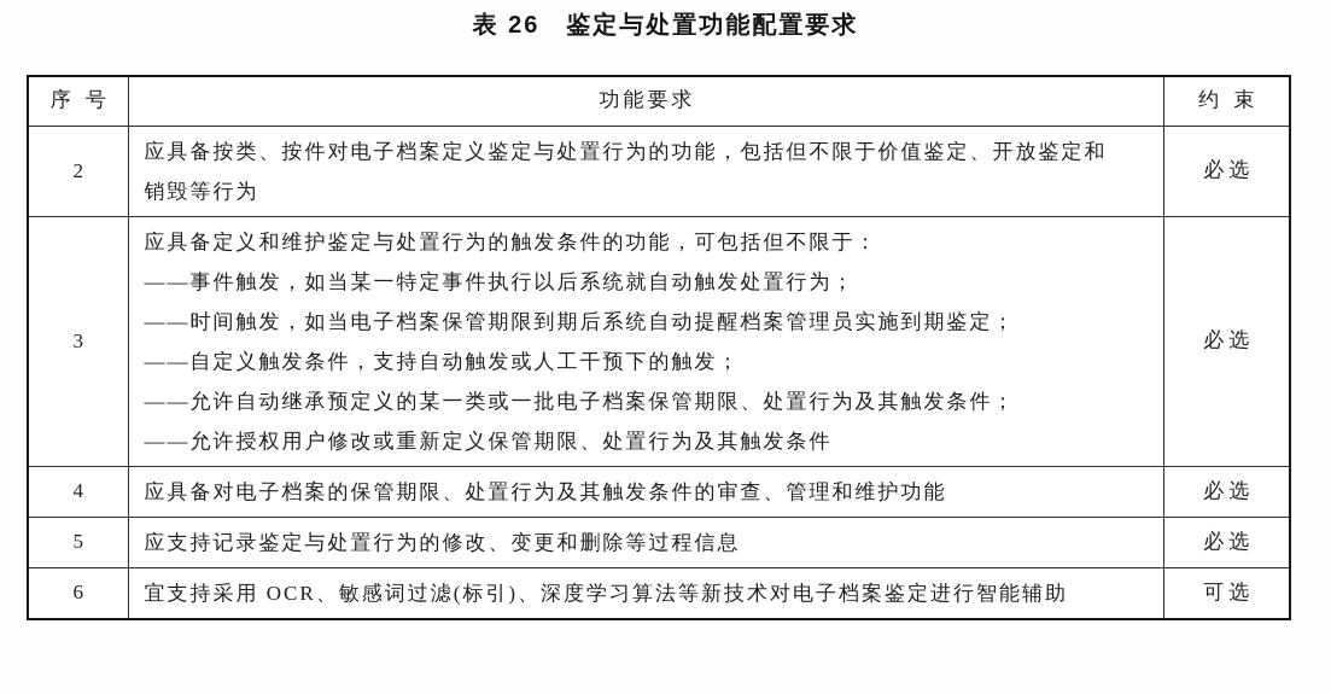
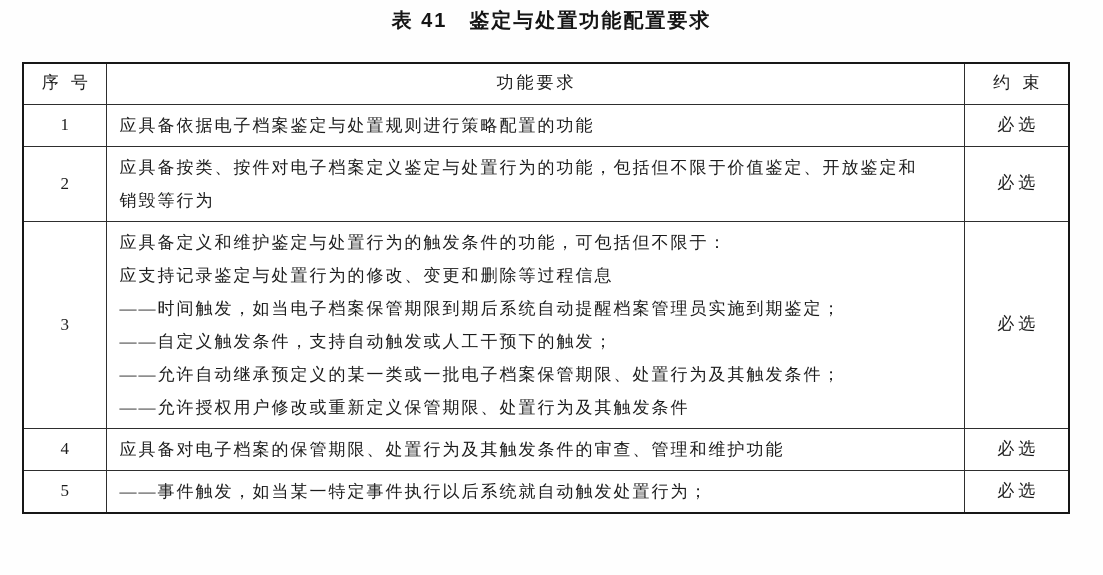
- 表 26 鉴定与处置功能配置要求
+ 表 41 鉴定与处置功能配置要求
  序 号	功能要求	约 束
+ 1	应具备依据电子档案鉴定与处置规则进行策略配置的功能	必选
  2	应具备按类、按件对电子档案定义鉴定与处置行为的功能，包括但不限于价值鉴定、开放鉴定和销毁等行为	必选
- 3	应具备定义和维护鉴定与处置行为的触发条件的功能，可包括但不限于：——事件触发，如当某一特定事件执行以后系统就自动触发处置行为；——时间触发，如当电子档案保管期限到期后系统自动提醒档案管理员实施到期鉴定；——自定义触发条件，支持自动触发或人工干预下的触发；——允许自动继承预定义的某一类或一批电子档案保管期限、处置行为及其触发条件；——允许授权用户修改或重新定义保管期限、处置行为及其触发条件	必选
+ 3	应具备定义和维护鉴定与处置行为的触发条件的功能，可包括但不限于：应支持记录鉴定与处置行为的修改、变更和删除等过程信息——时间触发，如当电子档案保管期限到期后系统自动提醒档案管理员实施到期鉴定；——自定义触发条件，支持自动触发或人工干预下的触发；——允许自动继承预定义的某一类或一批电子档案保管期限、处置行为及其触发条件；——允许授权用户修改或重新定义保管期限、处置行为及其触发条件	必选
  4	应具备对电子档案的保管期限、处置行为及其触发条件的审查、管理和维护功能	必选
- 5	应支持记录鉴定与处置行为的修改、变更和删除等过程信息	必选
+ 5	——事件触发，如当某一特定事件执行以后系统就自动触发处置行为；	必选
- 6	宜支持采用 OCR、敏感词过滤(标引)、深度学习算法等新技术对电子档案鉴定进行智能辅助	可选
